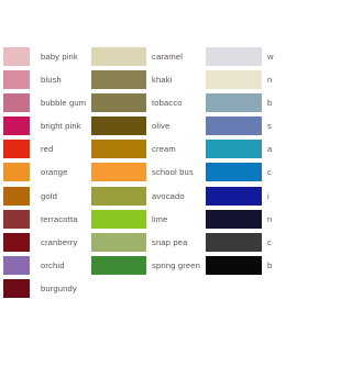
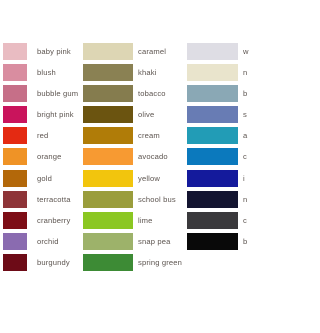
  baby pink
  blush
  bubble gum
  bright pink
  red
  orange
  gold
  terracotta
  cranberry
  orchid
  burgundy
  caramel
  khaki
  tobacco
  olive
  cream
- school bus
+ avocado
+ yellow
- avocado
+ school bus
  lime
  snap pea
  spring green
  w
  n
  b
  s
  a
  c
  i
  n
  c
  b
